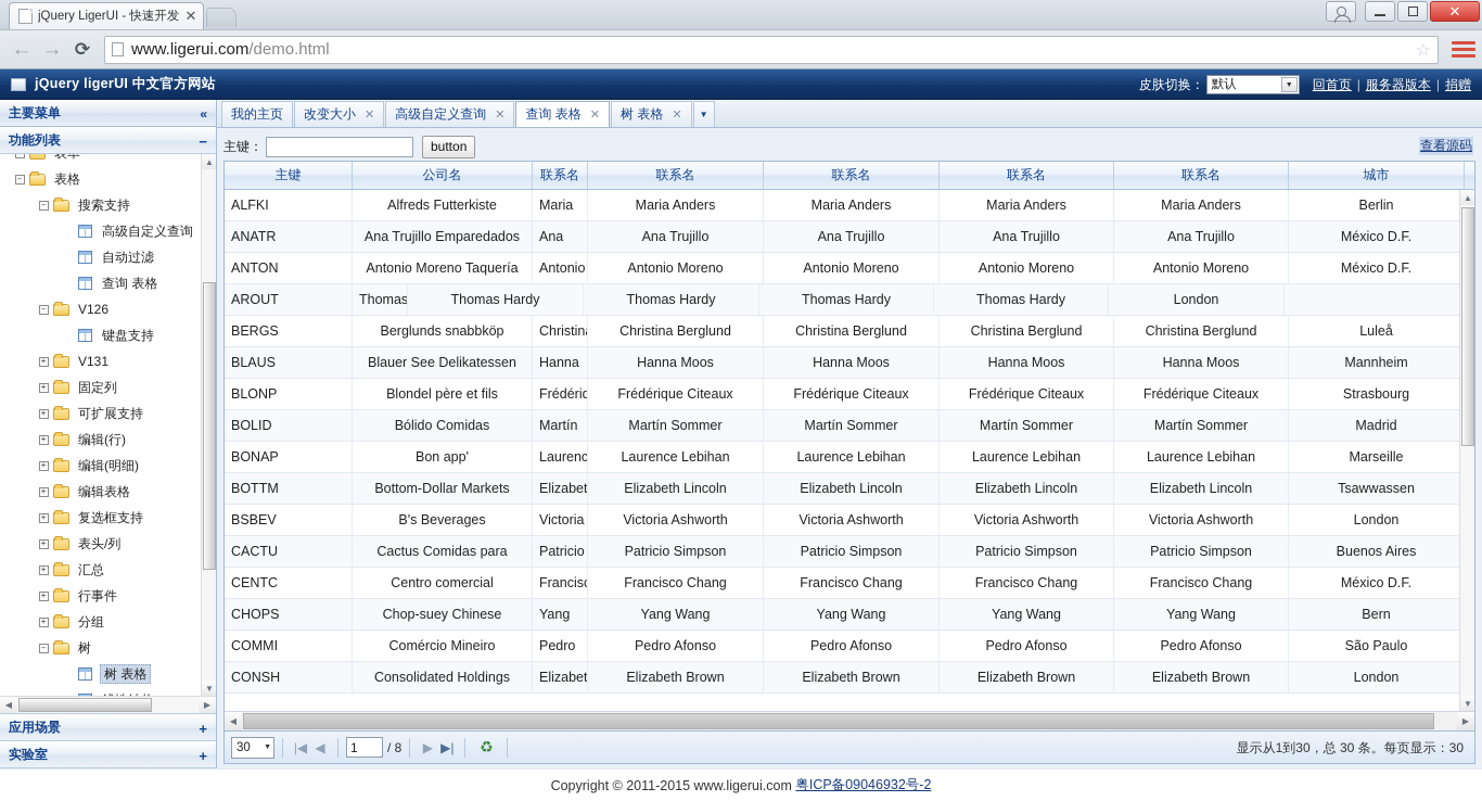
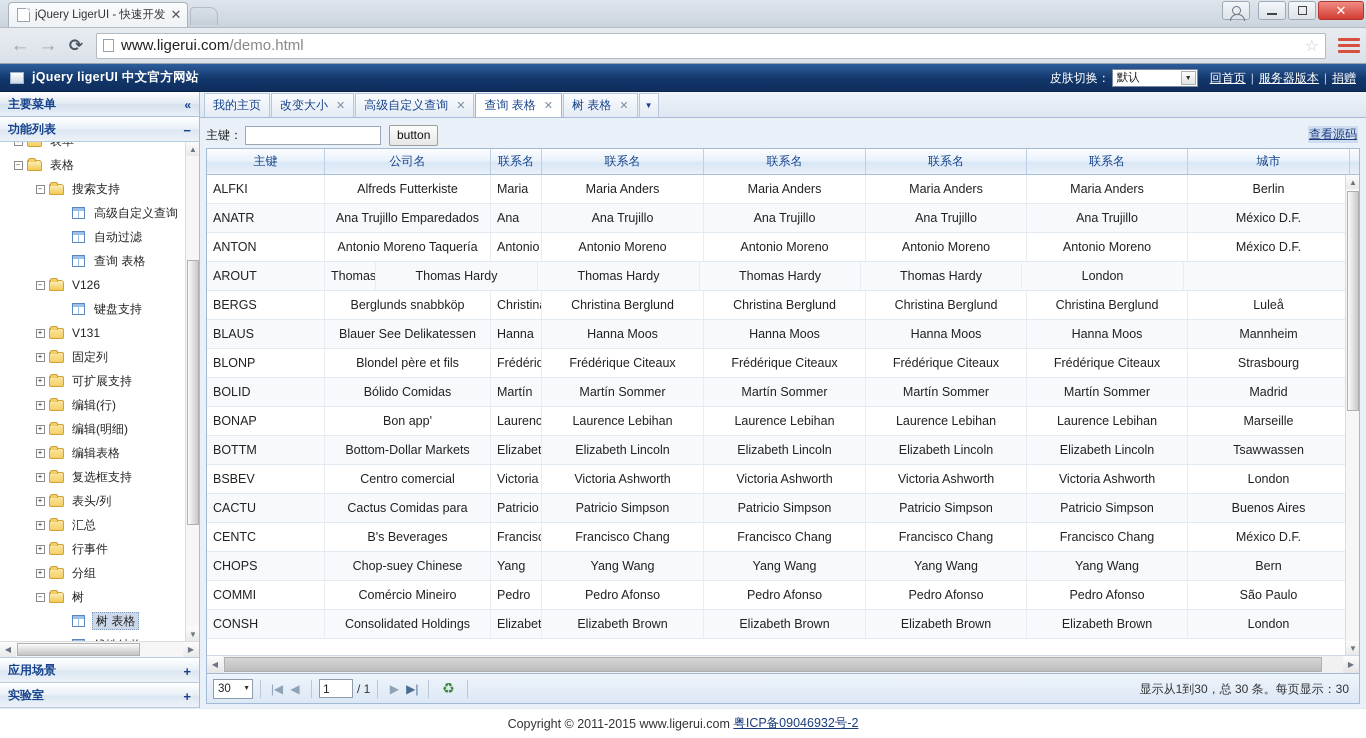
  jQuery LigerUI - 快速开发
  ✕
  ✕
  ←
  →
  ⟳
  www.ligerui.com/demo.html
  ☆
  jQuery ligerUI 中文官方网站
  皮肤切换：
  默认
  回首页 | 服务器版本 | 捐赠
  主要菜单
  «
  功能列表
  −
  –
  表格
  –
  搜索支持
  高级自定义查询
  自动过滤
  查询 表格
  –
  V126
  键盘支持
  +
  V131
  +
  固定列
  +
  可扩展支持
  +
  编辑(行)
  +
  编辑(明细)
  +
  编辑表格
  +
  复选框支持
  +
  表头/列
  +
  汇总
  +
  行事件
  +
  分组
  –
  树
  树 表格
  ▲
  ▼
  ◀
  ▶
  应用场景
  +
  实验室
  +
  我的主页
  改变大小
  ✕
  高级自定义查询
  ✕
  查询 表格
  ✕
  树 表格
  ✕
  ▼
  主键：
  button
  查看源码
  主键
  公司名
  联系名
  联系名
  联系名
  联系名
  联系名
  城市
  ALFKI
  Alfreds Futterkiste
  Maria
  Maria Anders
  Maria Anders
  Maria Anders
  Maria Anders
  Berlin
  ANATR
  Ana Trujillo Emparedados
  Ana
  Ana Trujillo
  Ana Trujillo
  Ana Trujillo
  Ana Trujillo
  México D.F.
  ANTON
  Antonio Moreno Taquería
  Antonio
  Antonio Moreno
  Antonio Moreno
  Antonio Moreno
  Antonio Moreno
  México D.F.
  AROUT
  Thomas
  Thomas Hardy
  Thomas Hardy
  Thomas Hardy
  Thomas Hardy
  London
  BERGS
  Berglunds snabbköp
  Christin
  Christina Berglund
  Christina Berglund
  Christina Berglund
  Christina Berglund
  Luleå
  BLAUS
  Blauer See Delikatessen
  Hanna
  Hanna Moos
  Hanna Moos
  Hanna Moos
  Hanna Moos
  Mannheim
  BLONP
  Blondel père et fils
  Frédériq
  Frédérique Citeaux
  Frédérique Citeaux
  Frédérique Citeaux
  Frédérique Citeaux
  Strasbourg
  BOLID
  Bólido Comidas
  Martín
  Martín Sommer
  Martín Sommer
  Martín Sommer
  Martín Sommer
  Madrid
  BONAP
  Bon app'
  Laurenc
  Laurence Lebihan
  Laurence Lebihan
  Laurence Lebihan
  Laurence Lebihan
  Marseille
  BOTTM
  Bottom-Dollar Markets
  Elizabet
  Elizabeth Lincoln
  Elizabeth Lincoln
  Elizabeth Lincoln
  Elizabeth Lincoln
  Tsawwassen
  BSBEV
- B's Beverages
+ Centro comercial
  Victoria
  Victoria Ashworth
  Victoria Ashworth
  Victoria Ashworth
  Victoria Ashworth
  London
  CACTU
  Cactus Comidas para
  Patricio
  Patricio Simpson
  Patricio Simpson
  Patricio Simpson
  Patricio Simpson
  Buenos Aires
  CENTC
- Centro comercial
+ B's Beverages
  Francisc
  Francisco Chang
  Francisco Chang
  Francisco Chang
  Francisco Chang
  México D.F.
  CHOPS
  Chop-suey Chinese
  Yang
  Yang Wang
  Yang Wang
  Yang Wang
  Yang Wang
  Bern
  COMMI
  Comércio Mineiro
  Pedro
  Pedro Afonso
  Pedro Afonso
  Pedro Afonso
  Pedro Afonso
  São Paulo
  CONSH
  Consolidated Holdings
  Elizabet
  Elizabeth Brown
  Elizabeth Brown
  Elizabeth Brown
  Elizabeth Brown
  London
  ▲
  ▼
  ◀
  ▶
  30
  |◀
  ◀
  1
- / 8
+ / 1
  ▶
  ▶|
  ♻
  显示从1到30，总 30 条。每页显示：30
  Copyright © 2011-2015 www.ligerui.com
  粤ICP备09046932号-2
